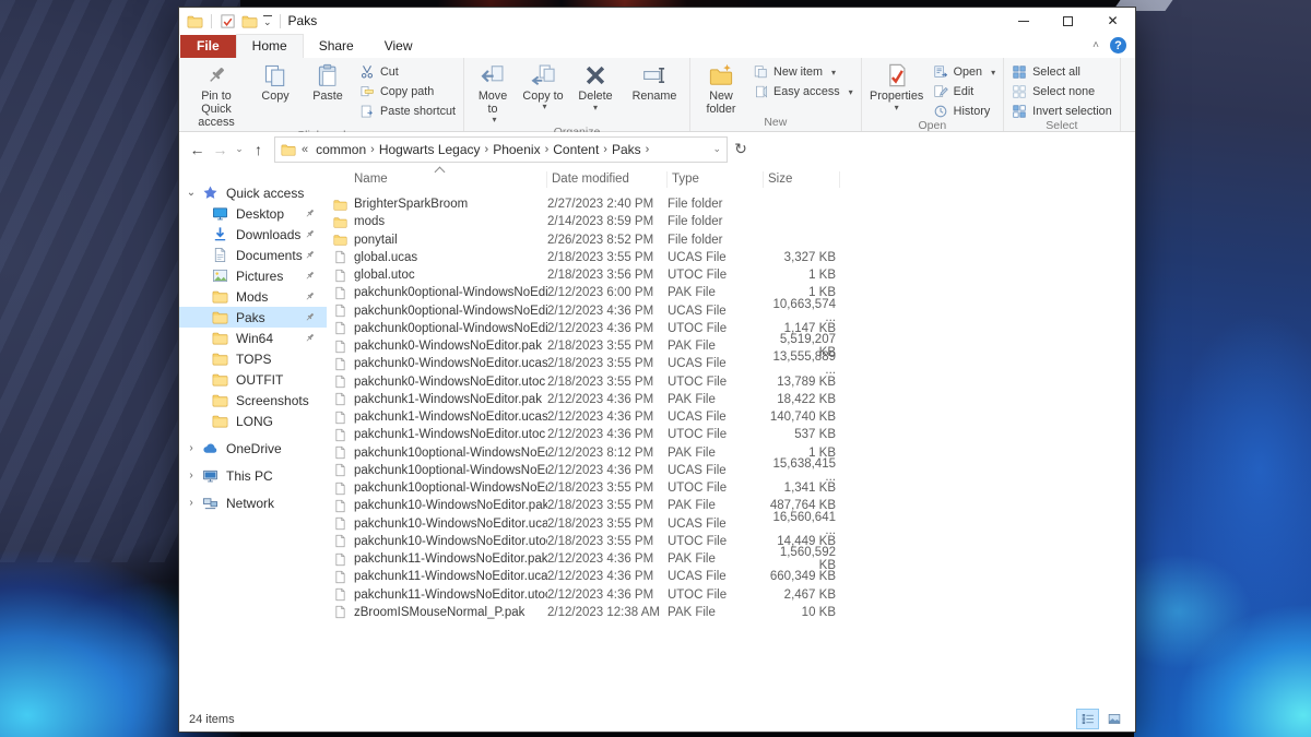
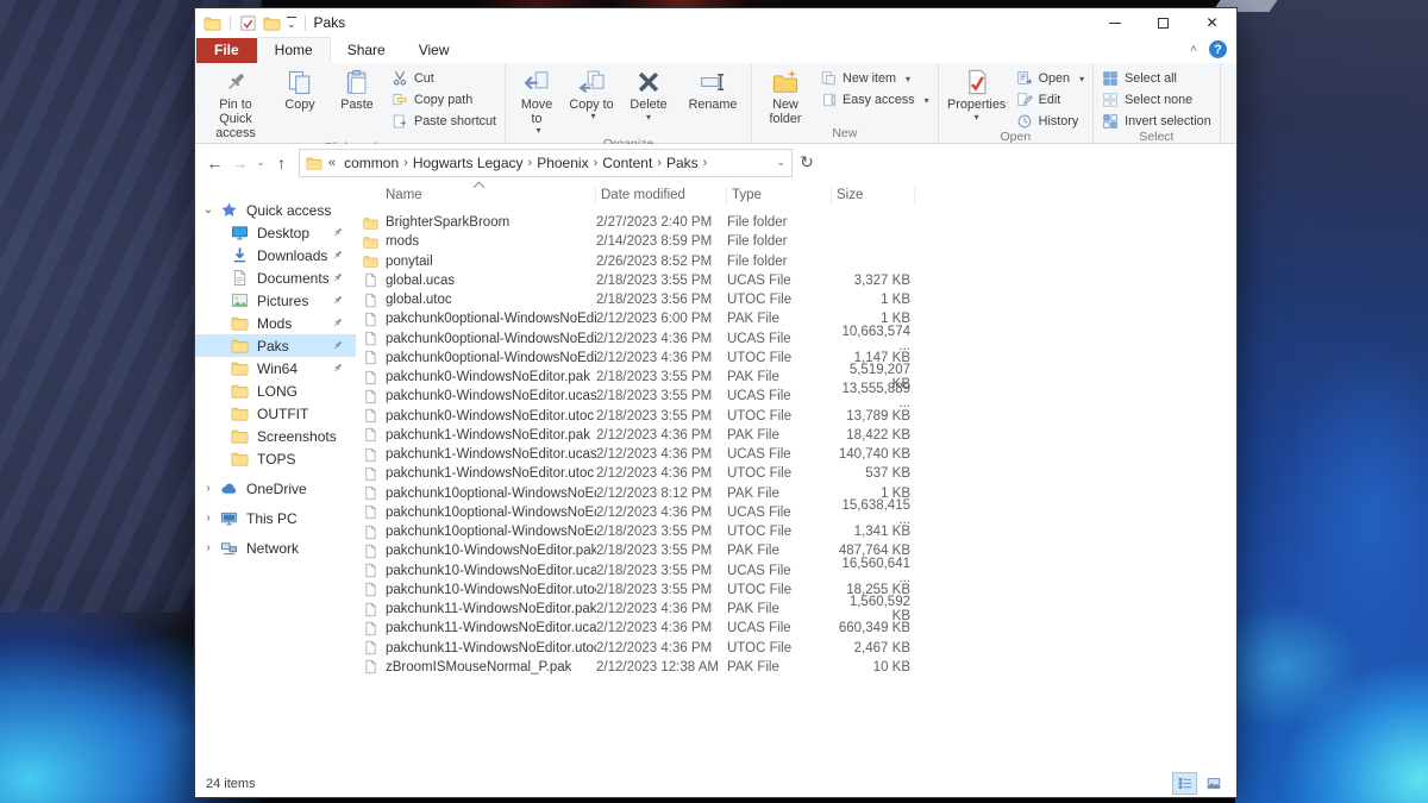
  ⌄
  Paks
  ✕
  File
  Home
  Share
  View
  ˄
  ?
  Pin to Quick access
  Copy
  Paste
  Cut
  Copy path
  Paste shortcut
  Move to
  Copy to
  Delete
  Rename
  New folder
  New item
  Easy access
  New
  Properties
  Open
  Edit
  History
  Open
  Select all
  Select none
  Invert selection
  Select
  ←
  →
  ⌄
  ↑
  «
  common
  ›
  Hogwarts Legacy
  ›
  Phoenix
  ›
  Content
  ›
  Paks
  ›
  ⌄
  ↻
  ⌄
  Quick access
  Desktop
  Downloads
  Documents
  Pictures
  Mods
  Paks
  Win64
- TOPS
+ LONG
  OUTFIT
  Screenshots
- LONG
+ TOPS
  ›
  OneDrive
  ›
  This PC
  ›
  Network
  Name
  Date modified
  Type
  Size
  BrighterSparkBroom
  2/27/2023 2:40 PM
  File folder
  mods
  2/14/2023 8:59 PM
  File folder
  ponytail
  2/26/2023 8:52 PM
  File folder
  global.ucas
  2/18/2023 3:55 PM
  UCAS File
  3,327 KB
  global.utoc
  2/18/2023 3:56 PM
  UTOC File
  1 KB
  pakchunk0optional-WindowsNoEdi
  2/12/2023 6:00 PM
  PAK File
  1 KB
  pakchunk0optional-WindowsNoEdi
  2/12/2023 4:36 PM
  UCAS File
  10,663,574 ...
  pakchunk0optional-WindowsNoEdi
  2/12/2023 4:36 PM
  UTOC File
  1,147 KB
  pakchunk0-WindowsNoEditor.pak
  2/18/2023 3:55 PM
  PAK File
  5,519,207 KB
  pakchunk0-WindowsNoEditor.ucas
  2/18/2023 3:55 PM
  UCAS File
  13,555,889 ...
  pakchunk0-WindowsNoEditor.utoc
  2/18/2023 3:55 PM
  UTOC File
  13,789 KB
  pakchunk1-WindowsNoEditor.pak
  2/12/2023 4:36 PM
  PAK File
  18,422 KB
  pakchunk1-WindowsNoEditor.ucas
  2/12/2023 4:36 PM
  UCAS File
  140,740 KB
  pakchunk1-WindowsNoEditor.utoc
  2/12/2023 4:36 PM
  UTOC File
  537 KB
  pakchunk10optional-WindowsNoE
  2/12/2023 8:12 PM
  PAK File
  1 KB
  pakchunk10optional-WindowsNoE
  2/12/2023 4:36 PM
  UCAS File
  15,638,415 ...
  pakchunk10optional-WindowsNoE
  2/18/2023 3:55 PM
  UTOC File
  1,341 KB
  pakchunk10-WindowsNoEditor.pak
  2/18/2023 3:55 PM
  PAK File
  487,764 KB
  pakchunk10-WindowsNoEditor.uca
  2/18/2023 3:55 PM
  UCAS File
  16,560,641 ...
  pakchunk10-WindowsNoEditor.uto
  2/18/2023 3:55 PM
  UTOC File
- 14,449 KB
+ 18,255 KB
  pakchunk11-WindowsNoEditor.pak
  2/12/2023 4:36 PM
  PAK File
  1,560,592 KB
  pakchunk11-WindowsNoEditor.uca
  2/12/2023 4:36 PM
  UCAS File
  660,349 KB
  pakchunk11-WindowsNoEditor.uto
  2/12/2023 4:36 PM
  UTOC File
  2,467 KB
  zBroomISMouseNormal_P.pak
  2/12/2023 12:38 AM
  PAK File
  10 KB
  24 items
